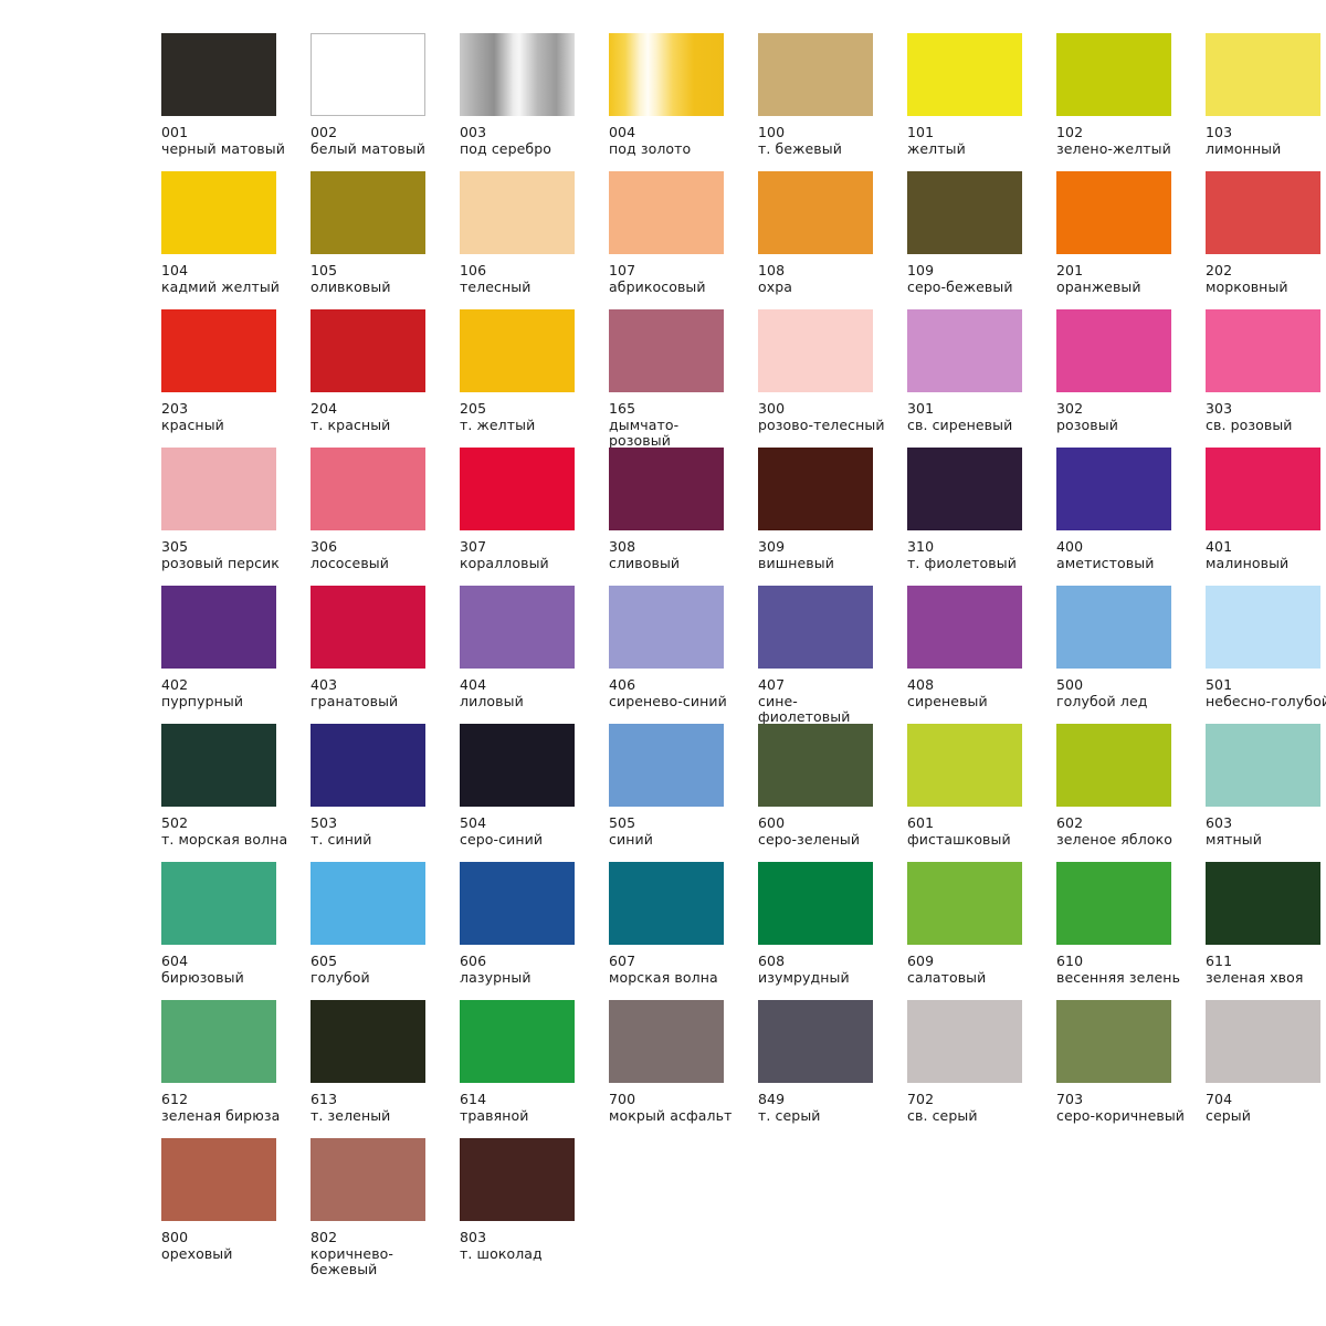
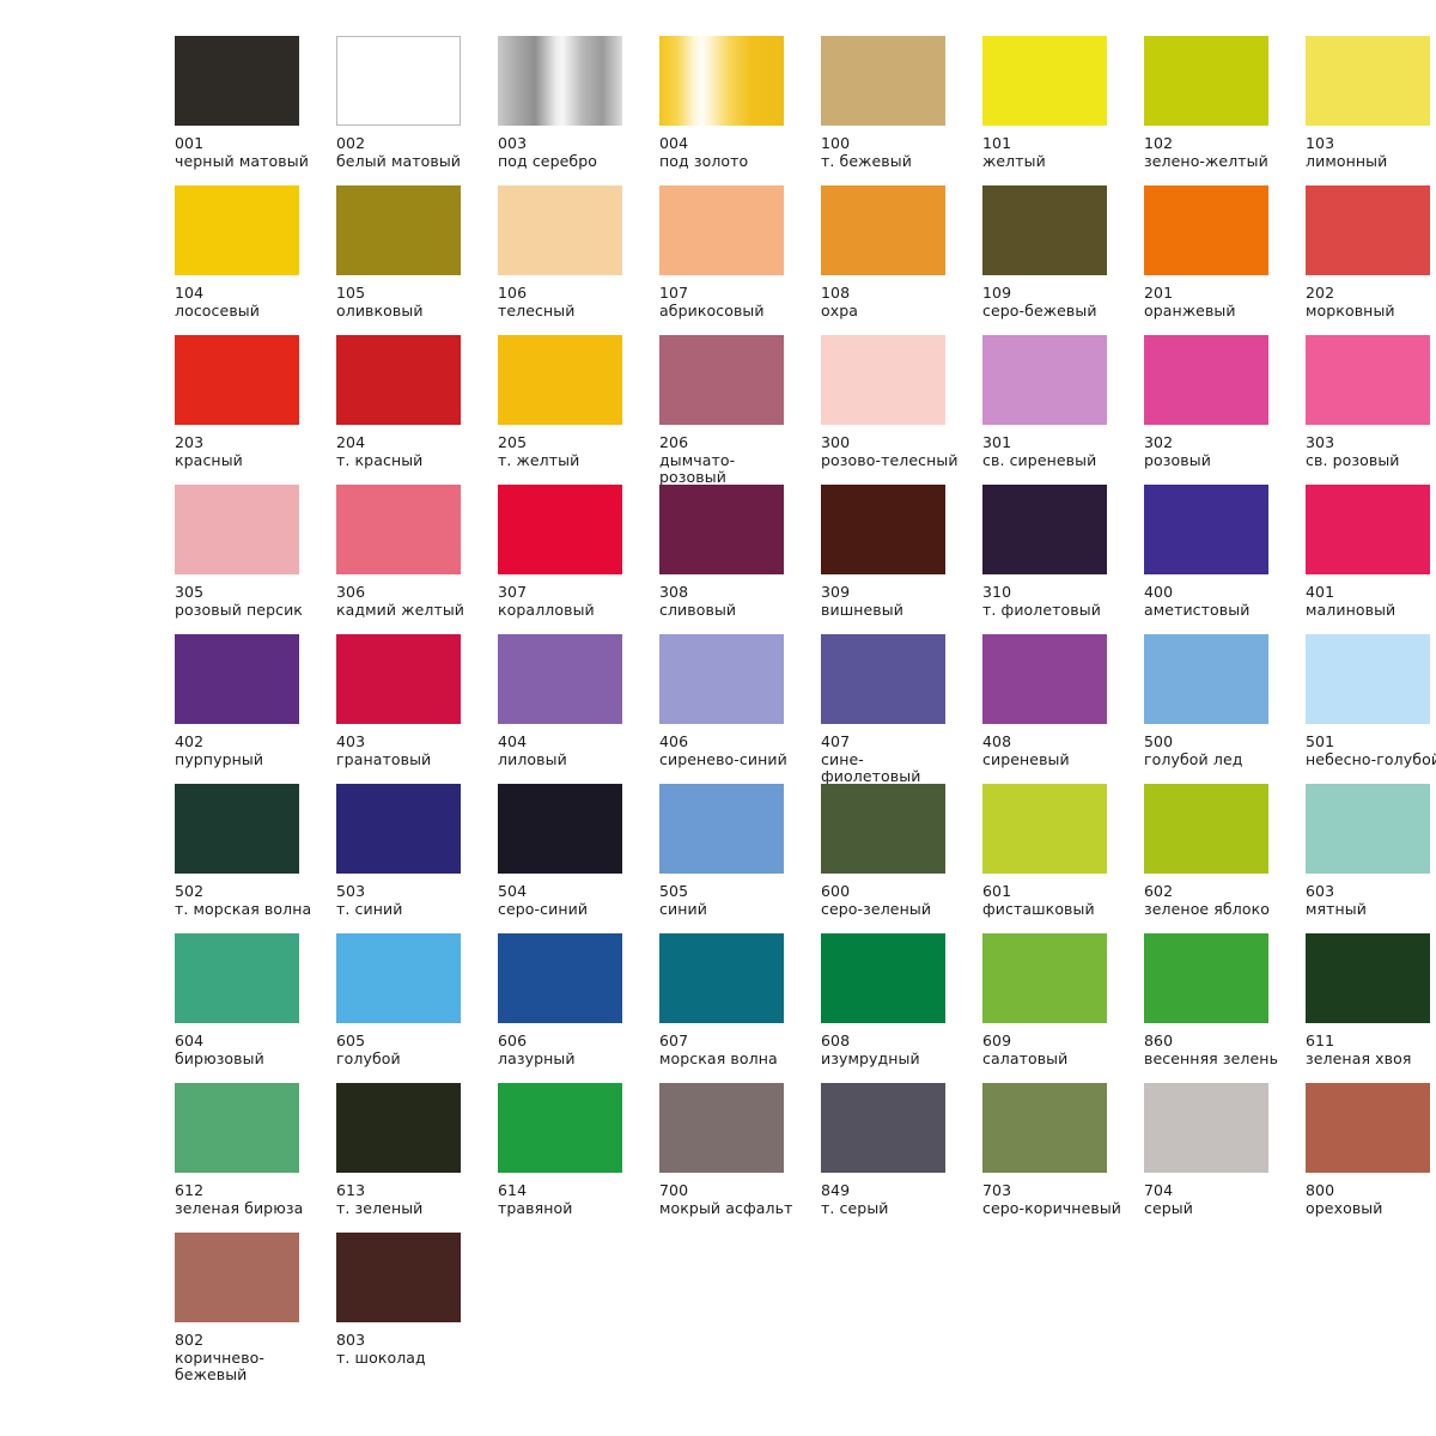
  001
  черный матовый
  002
  белый матовый
  003
  под серебро
  004
  под золото
  100
  т. бежевый
  101
  желтый
  102
  зелено-желтый
  103
  лимонный
  104
- кадмий желтый
+ лососевый
  105
  оливковый
  106
  телесный
  107
  абрикосовый
  108
  охра
  109
  серо-бежевый
  201
  оранжевый
  202
  морковный
  203
  красный
  204
  т. красный
  205
  т. желтый
- 165
+ 206
  дымчато-розовый
  300
  розово-телесный
  301
  св. сиреневый
  302
  розовый
  303
  св. розовый
  305
  розовый персик
  306
- лососевый
+ кадмий желтый
  307
  коралловый
  308
  сливовый
  309
  вишневый
  310
  т. фиолетовый
  400
  аметистовый
  401
  малиновый
  402
  пурпурный
  403
  гранатовый
  404
  лиловый
  406
  сиренево-синий
  407
  сине-фиолетовый
  408
  сиреневый
  500
  голубой лед
  501
  небесно-голубо
  502
  т. морская волна
  503
  т. синий
  504
  серо-синий
  505
  синий
  600
  серо-зеленый
  601
  фисташковый
  602
  зеленое яблоко
  603
  мятный
  604
  бирюзовый
  605
  голубой
  606
  лазурный
  607
  морская волна
  608
  изумрудный
  609
  салатовый
- 610
+ 860
  весенняя зелень
  611
  зеленая хвоя
  612
  зеленая бирюза
  613
  т. зеленый
  614
  травяной
  700
  мокрый асфальт
  849
  т. серый
- 702
- св. серый
  703
  серо-коричневый
  704
  серый
  800
  ореховый
  802
  коричнево-бежевый
  803
  т. шоколад
